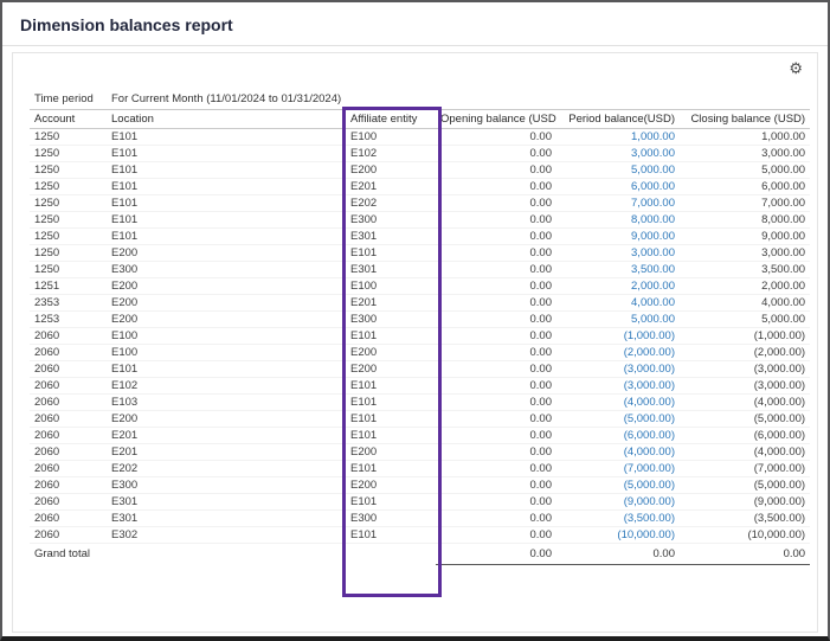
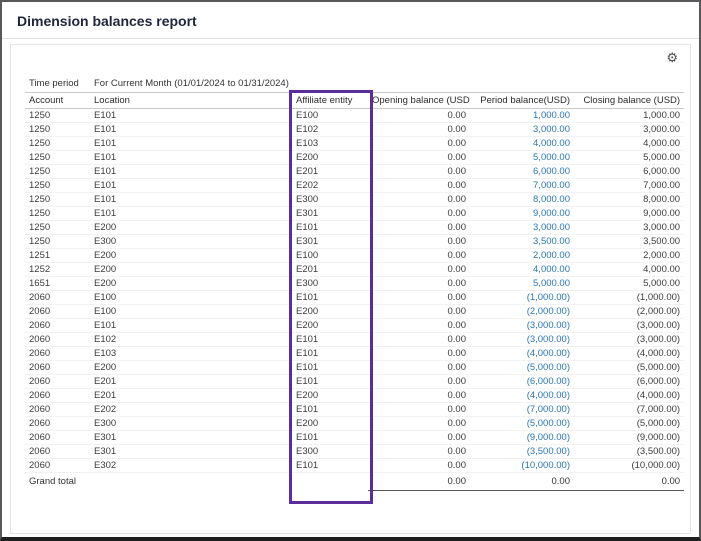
  Dimension balances report
  ⚙
- Time period	For Current Month (11/01/2024 to 01/31/2024)
+ Time period	For Current Month (01/01/2024 to 01/31/2024)
  Account	Location	Affiliate entity	Opening balance (USD	Period balance(USD)	Closing balance (USD)
  1250	E101	E100	0.00	1,000.00	1,000.00
  1250	E101	E102	0.00	3,000.00	3,000.00
+ 1250	E101	E103	0.00	4,000.00	4,000.00
  1250	E101	E200	0.00	5,000.00	5,000.00
  1250	E101	E201	0.00	6,000.00	6,000.00
  1250	E101	E202	0.00	7,000.00	7,000.00
  1250	E101	E300	0.00	8,000.00	8,000.00
  1250	E101	E301	0.00	9,000.00	9,000.00
  1250	E200	E101	0.00	3,000.00	3,000.00
  1250	E300	E301	0.00	3,500.00	3,500.00
  1251	E200	E100	0.00	2,000.00	2,000.00
- 2353	E200	E201	0.00	4,000.00	4,000.00
+ 1252	E200	E201	0.00	4,000.00	4,000.00
- 1253	E200	E300	0.00	5,000.00	5,000.00
+ 1651	E200	E300	0.00	5,000.00	5,000.00
  2060	E100	E101	0.00	(1,000.00)	(1,000.00)
  2060	E100	E200	0.00	(2,000.00)	(2,000.00)
  2060	E101	E200	0.00	(3,000.00)	(3,000.00)
  2060	E102	E101	0.00	(3,000.00)	(3,000.00)
  2060	E103	E101	0.00	(4,000.00)	(4,000.00)
  2060	E200	E101	0.00	(5,000.00)	(5,000.00)
  2060	E201	E101	0.00	(6,000.00)	(6,000.00)
  2060	E201	E200	0.00	(4,000.00)	(4,000.00)
  2060	E202	E101	0.00	(7,000.00)	(7,000.00)
  2060	E300	E200	0.00	(5,000.00)	(5,000.00)
  2060	E301	E101	0.00	(9,000.00)	(9,000.00)
  2060	E301	E300	0.00	(3,500.00)	(3,500.00)
  2060	E302	E101	0.00	(10,000.00)	(10,000.00)
  Grand total	0.00	0.00	0.00
